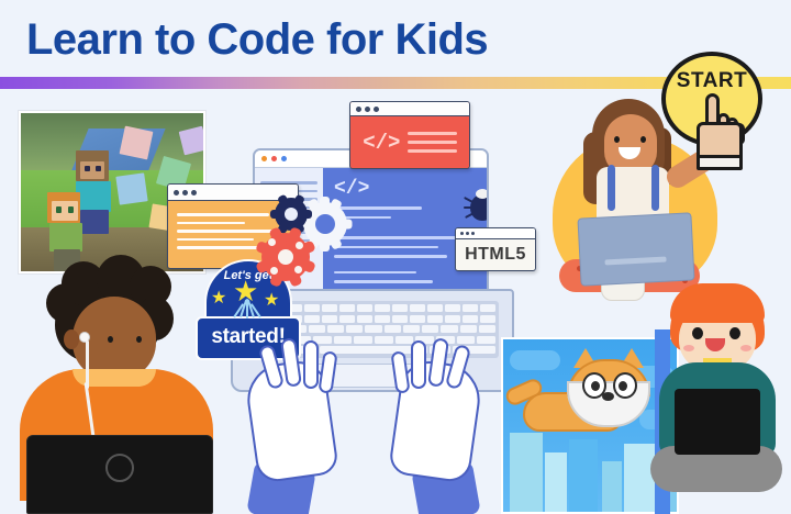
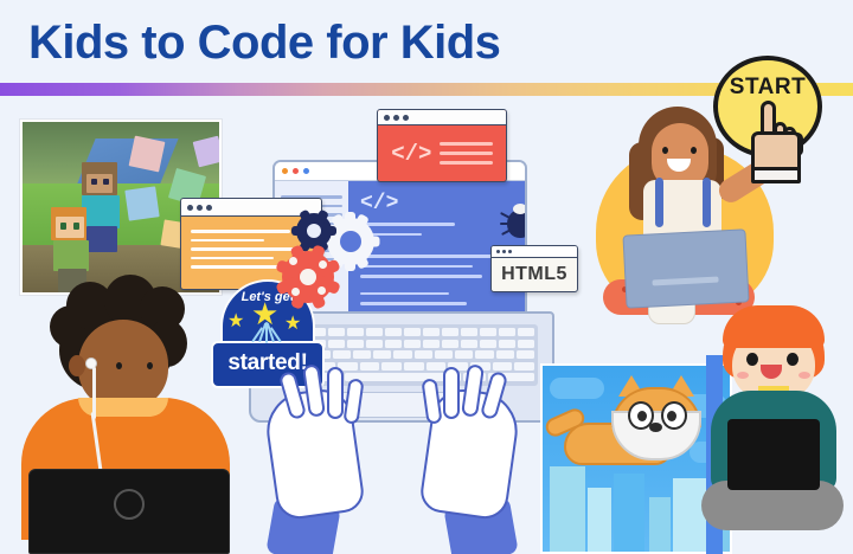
- Learn to Code for Kids
+ Kids to Code for Kids
  </>
  </>
  HTML5
  ★
  ★
  ★
  Let's ge
  started!
  START
